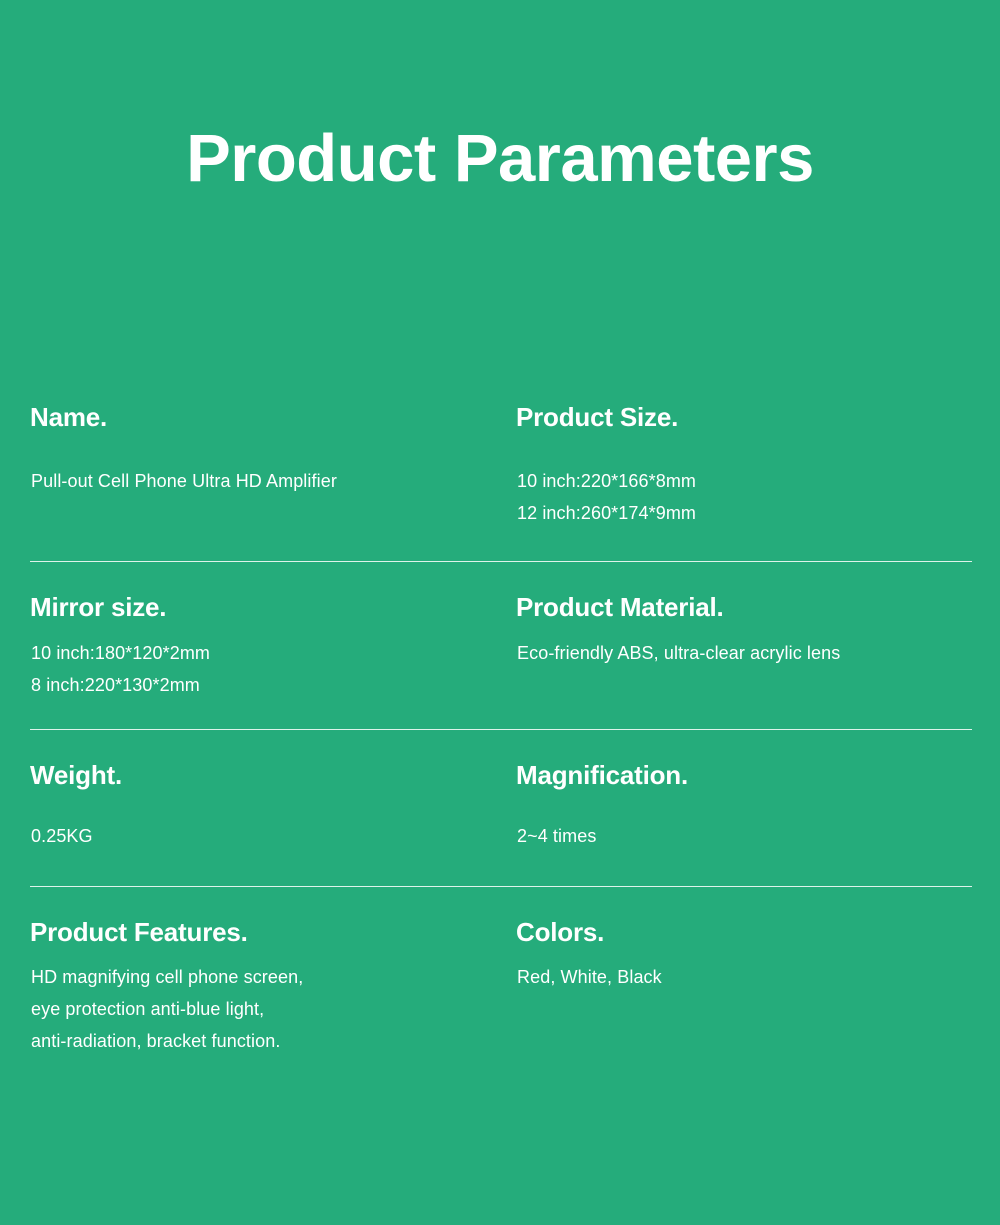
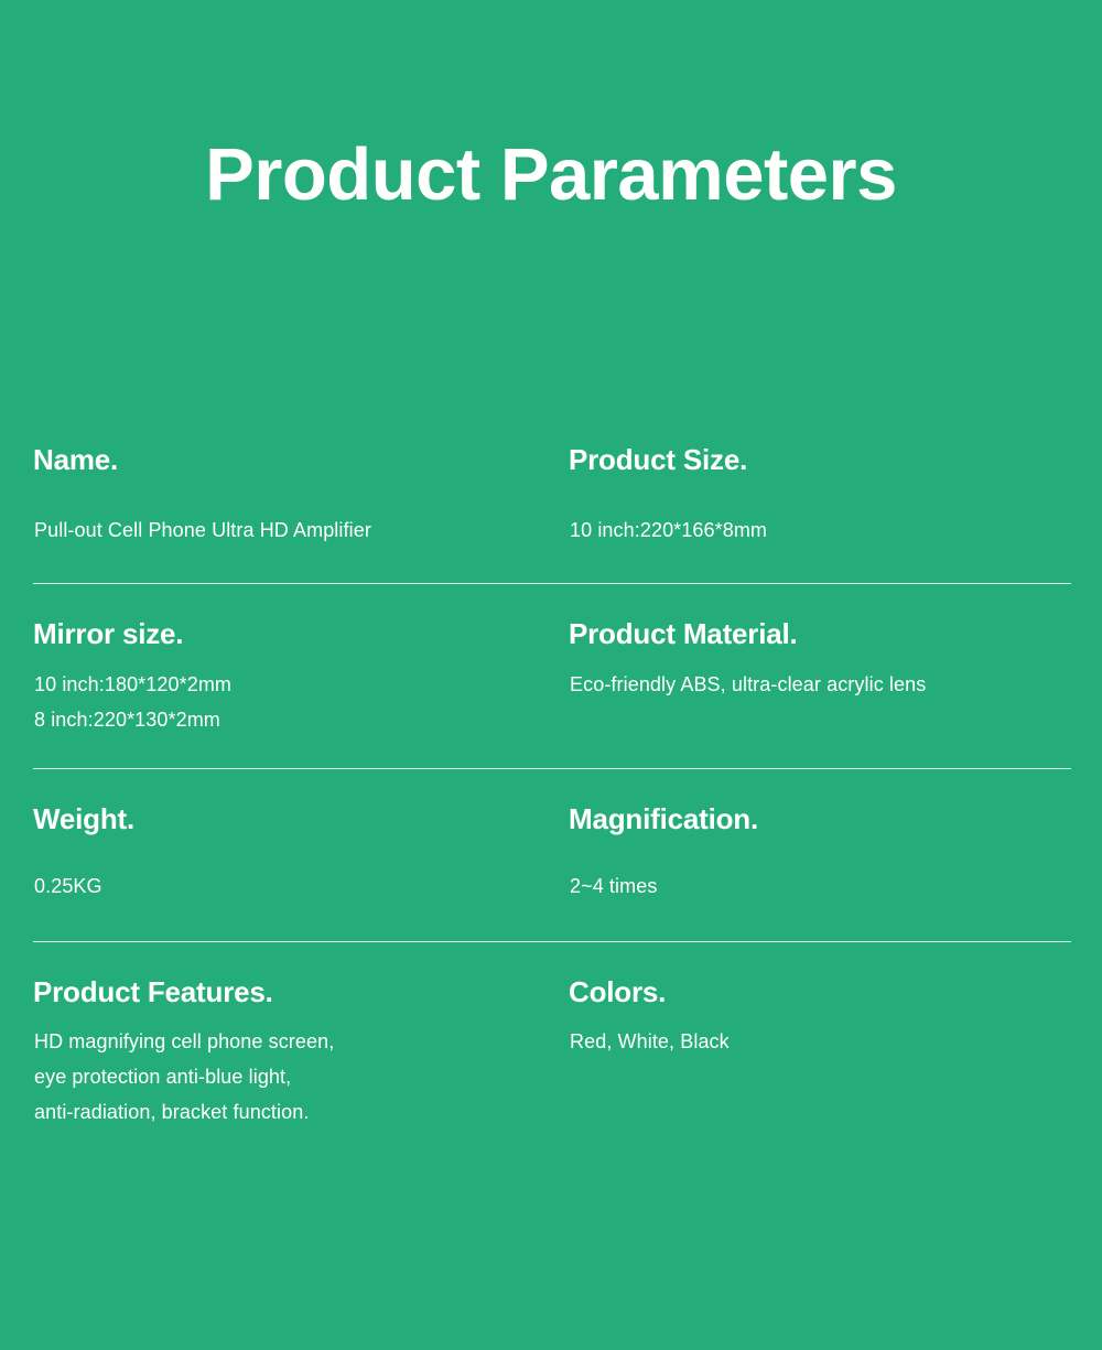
  Product Parameters
  Name.
  Pull-out Cell Phone Ultra HD Amplifier
  Product Size.
  10 inch:220*166*8mm
- 12 inch:260*174*9mm
  Mirror size.
  10 inch:180*120*2mm
  8 inch:220*130*2mm
  Product Material.
  Eco-friendly ABS, ultra-clear acrylic lens
  Weight.
  0.25KG
  Magnification.
  2~4 times
  Product Features.
  HD magnifying cell phone screen,
  eye protection anti-blue light,
  anti-radiation, bracket function.
  Colors.
  Red, White, Black
